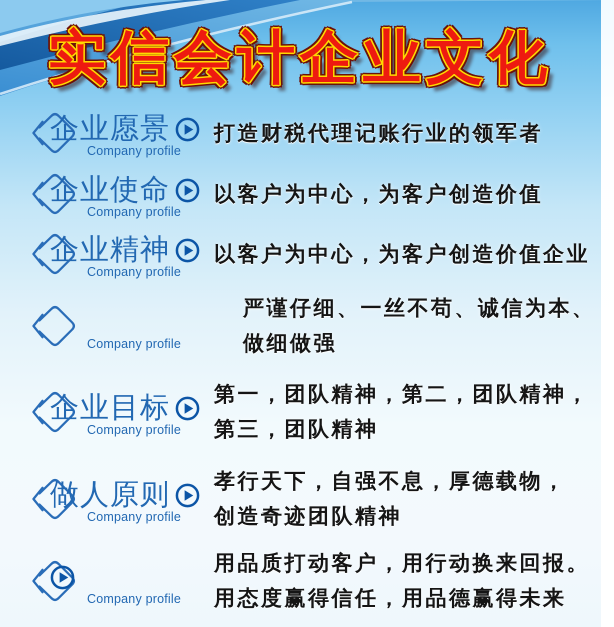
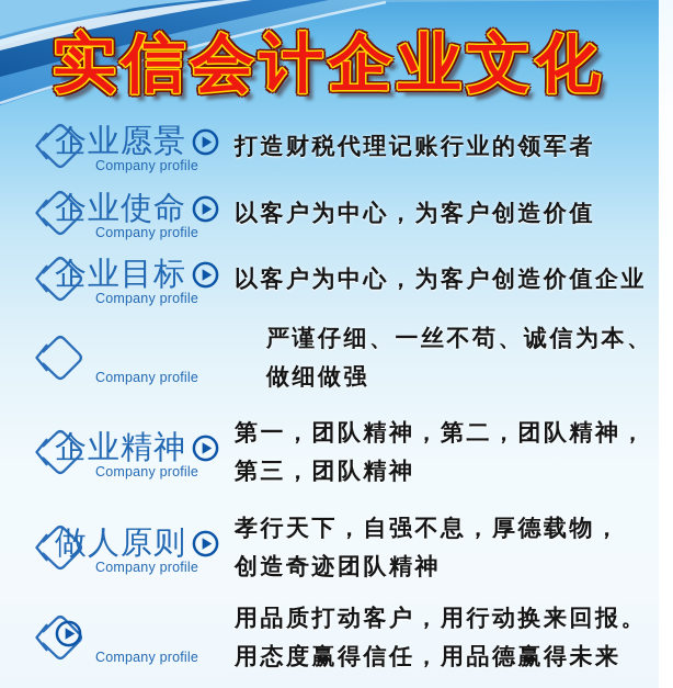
  实信会计企业文化
  企业愿景
  Company profile
  打造财税代理记账行业的领军者
  企业使命
  Company profile
  以客户为中心，为客户创造价值
- 企业精神
+ 企业目标
  Company profile
  以客户为中心，为客户创造价值企业
  Company profile
  严谨仔细、一丝不苟、诚信为本、
  做细做强
- 企业目标
+ 企业精神
  Company profile
  第一，团队精神，第二，团队精神，
  第三，团队精神
  做人原则
  Company profile
  孝行天下，自强不息，厚德载物，
  创造奇迹团队精神
  Company profile
  用品质打动客户，用行动换来回报。
  用态度赢得信任，用品德赢得未来
